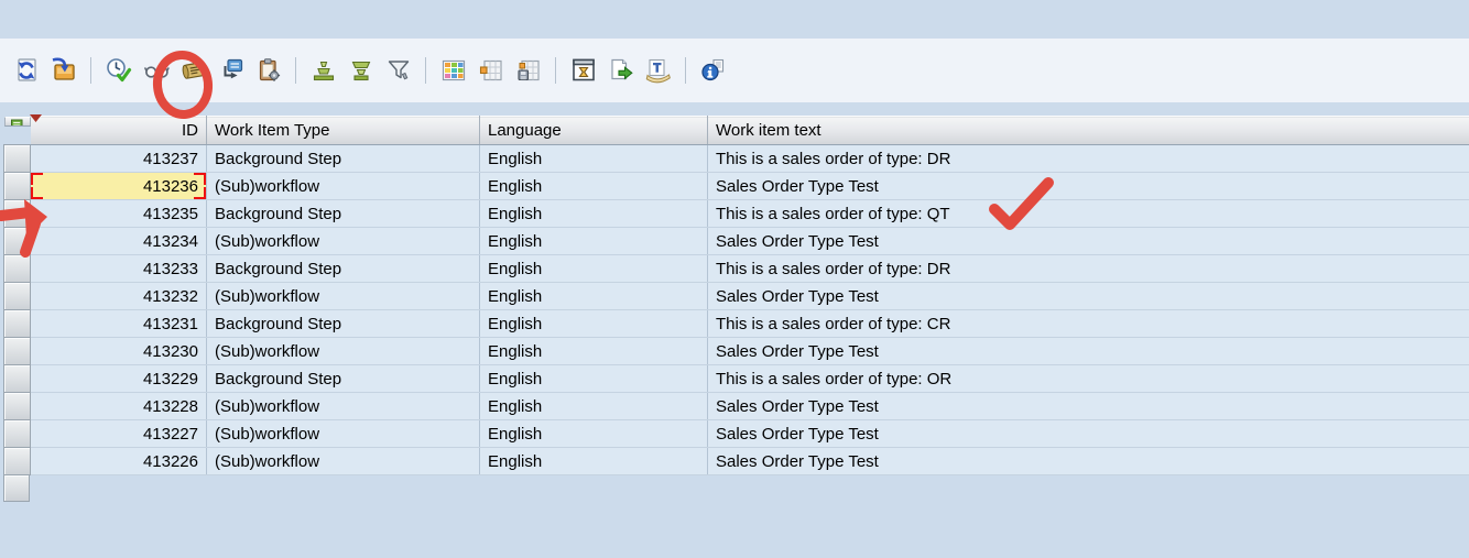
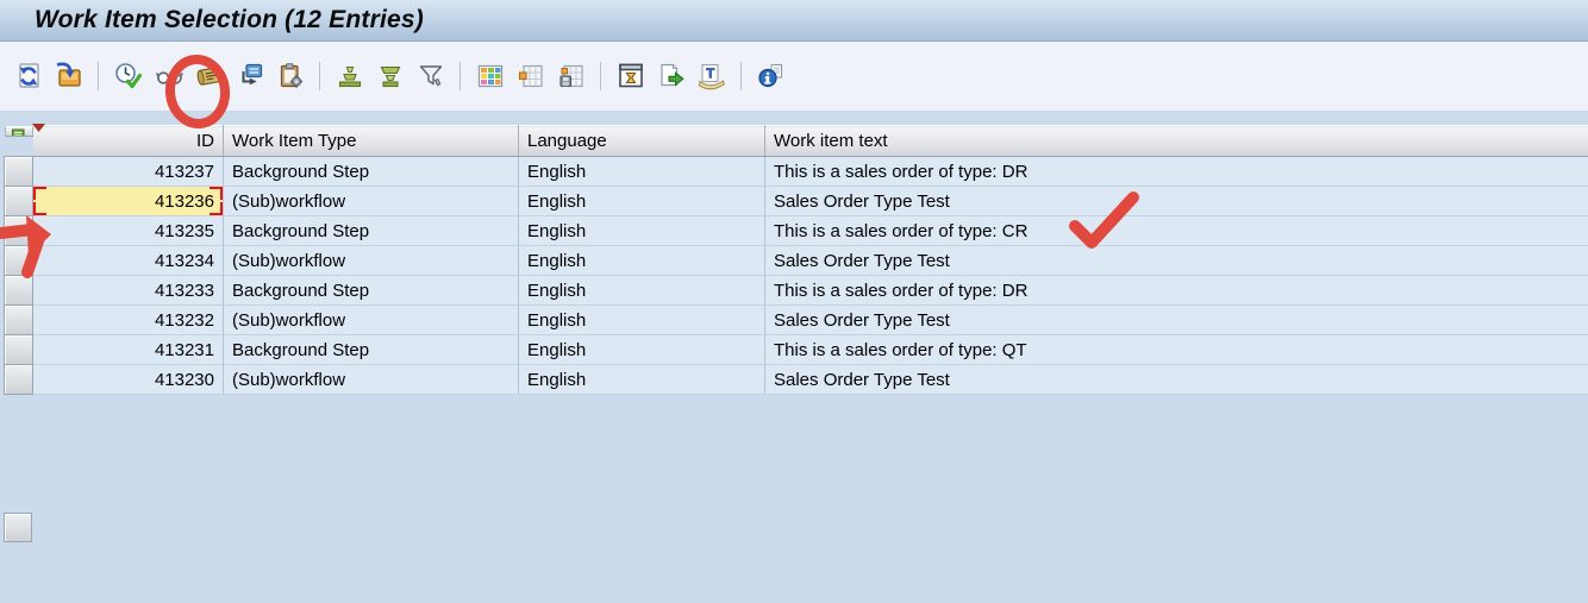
+ Work Item Selection (12 Entries)
  	ID	Work Item Type	Language	Work item text
  	413237	Background Step	English	This is a sales order of type: DR
  	413236	(Sub)workflow	English	Sales Order Type Test
- 	413235	Background Step	English	This is a sales order of type: QT
+ 	413235	Background Step	English	This is a sales order of type: CR
  	413234	(Sub)workflow	English	Sales Order Type Test
  	413233	Background Step	English	This is a sales order of type: DR
  	413232	(Sub)workflow	English	Sales Order Type Test
- 	413231	Background Step	English	This is a sales order of type: CR
+ 	413231	Background Step	English	This is a sales order of type: QT
  	413230	(Sub)workflow	English	Sales Order Type Test
- 	413229	Background Step	English	This is a sales order of type: OR
- 	413228	(Sub)workflow	English	Sales Order Type Test
- 	413227	(Sub)workflow	English	Sales Order Type Test
- 	413226	(Sub)workflow	English	Sales Order Type Test
